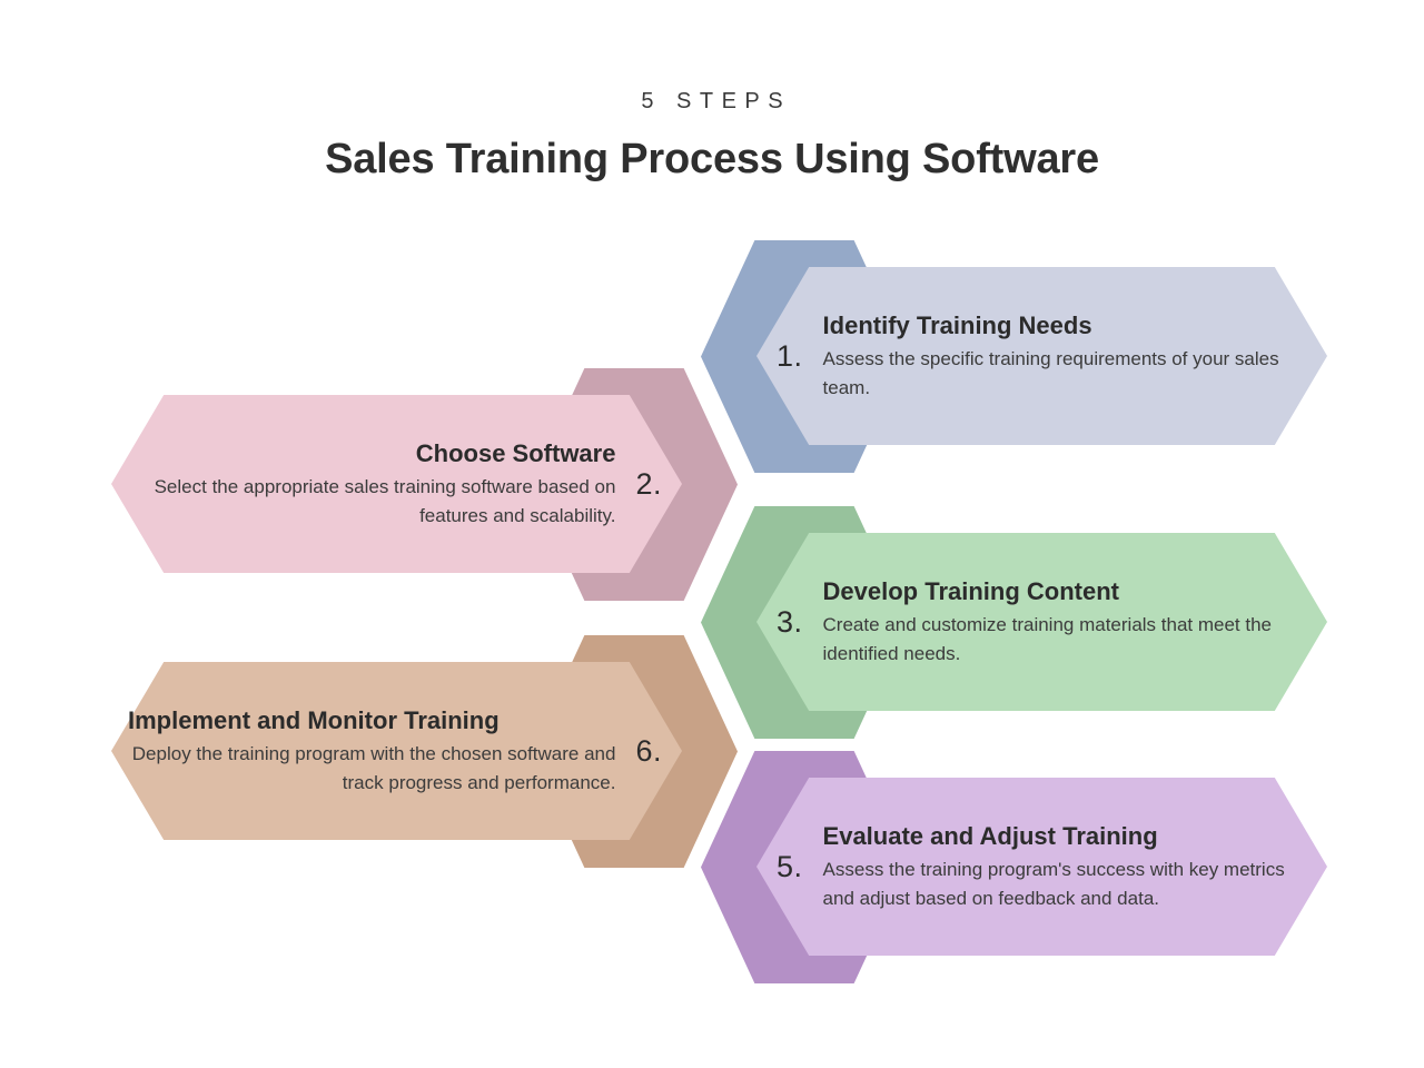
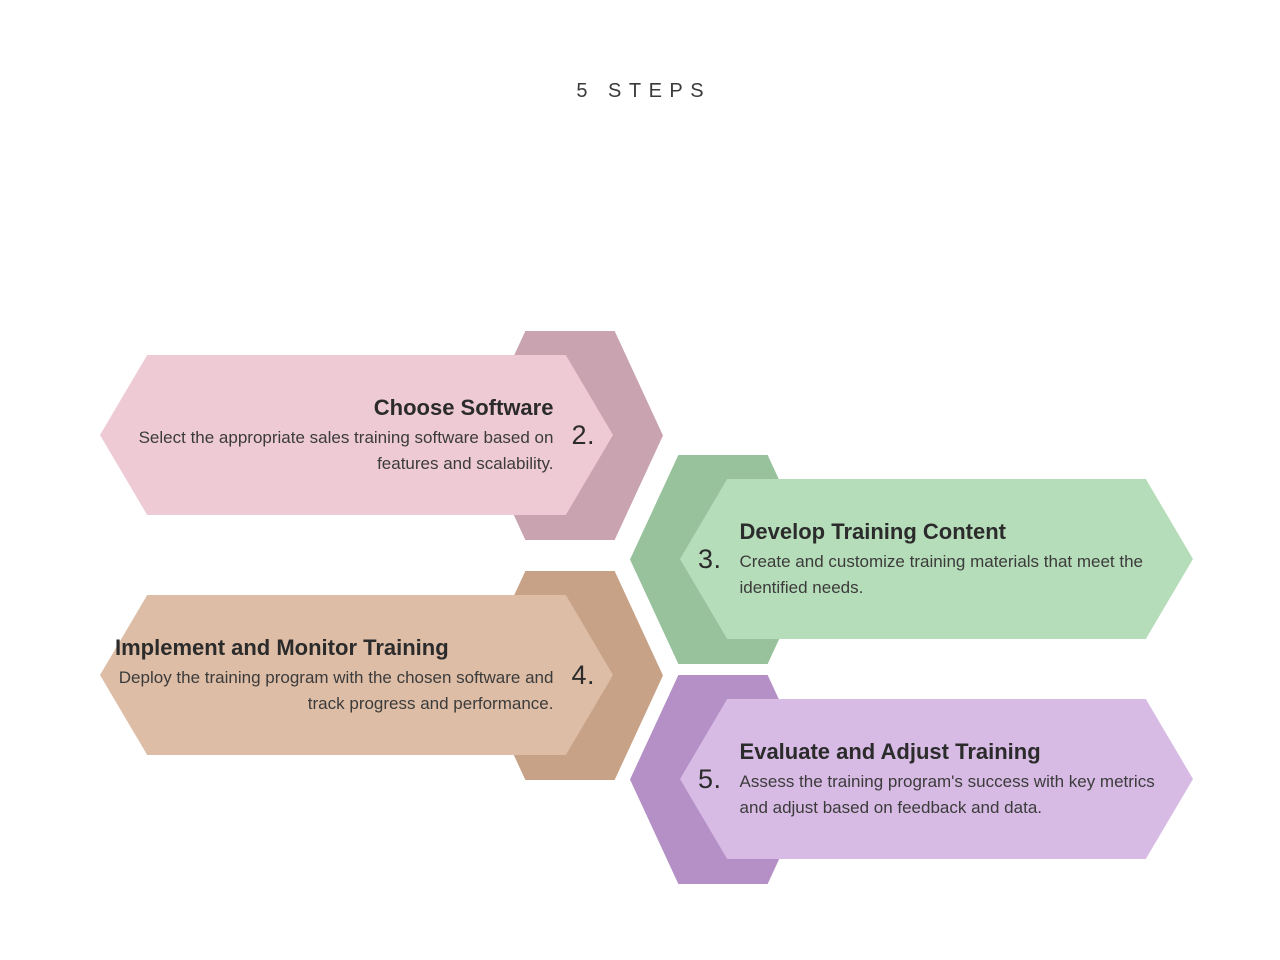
  5 STEPS
- Sales Training Process Using Software
- 1.
- Identify Training Needs
- Assess the specific training requirements of your sales team.
  2.
  Choose Software
  Select the appropriate sales training software based on features and scalability.
  3.
  Develop Training Content
  Create and customize training materials that meet the identified needs.
- 6.
+ 4.
  Implement and Monitor Training
  Deploy the training program with the chosen software and track progress and performance.
  5.
  Evaluate and Adjust Training
  Assess the training program's success with key metrics and adjust based on feedback and data.
